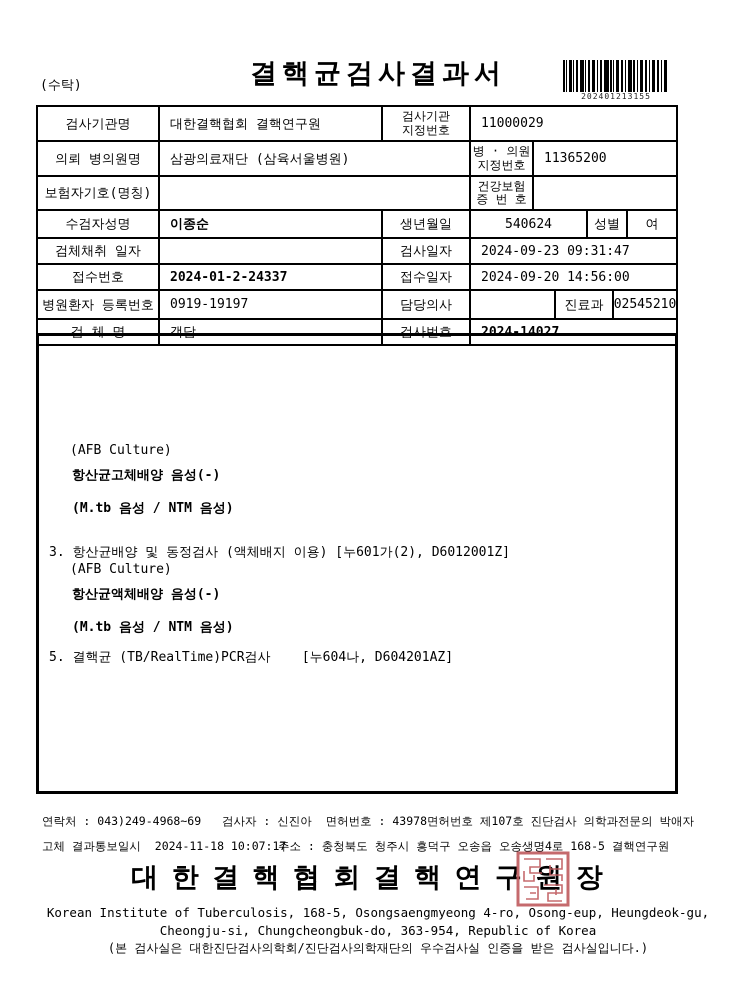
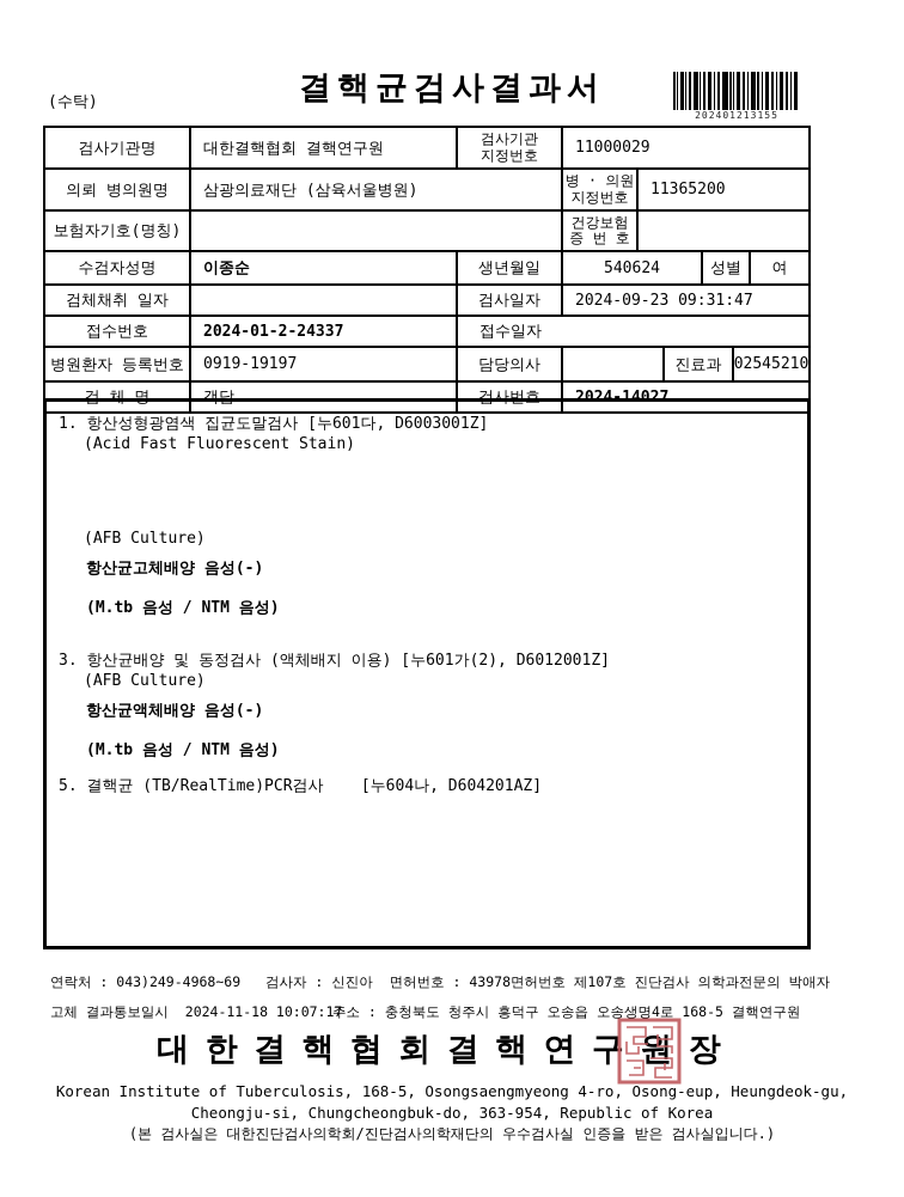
  (수탁)
  결핵균검사결과서
  202401213155
  검사기관명
  대한결핵협회 결핵연구원
  검사기관
  지정번호
  11000029
  의뢰 병의원명
  삼광의료재단 (삼육서울병원)
  병 · 의원
  지정번호
  11365200
  보험자기호(명칭)
  건강보험
  증 번 호
  수검자성명
  이종순
  생년월일
  540624
  성별
  여
  검체채취 일자
  검사일자
  2024-09-23 09:31:47
  접수번호
  2024-01-2-24337
  접수일자
- 2024-09-20 14:56:00
  병원환자 등록번호
  0919-19197
  담당의사
  진료과
  02545210
  검 체 명
  객담
  검사번호
  2024-14027
+ 1. 항산성형광염색 집균도말검사 [누601다, D6003001Z]
+ (Acid Fast Fluorescent Stain)
  (AFB Culture)
  항산균고체배양 음성(-)
  (M.tb 음성 / NTM 음성)
  3. 항산균배양 및 동정검사 (액체배지 이용) [누601가(2), D6012001Z]
  (AFB Culture)
  항산균액체배양 음성(-)
  (M.tb 음성 / NTM 음성)
  5. 결핵균 (TB/RealTime)PCR검사 [누604나, D604201AZ]
  연락처 : 043)249-4968~69
  검사자 : 신진아 면허번호 : 43978
  면허번호 제107호 진단검사 의학과전문의 박애자
  고체 결과통보일시 2024-11-18 10:07:17
  주소 : 충청북도 청주시 흥덕구 오송읍 오송생명4로 168-5 결핵연구원
  대 한 결 핵 협 회 결 핵 연 구 원 장
  Korean Institute of Tuberculosis, 168-5, Osongsaengmyeong 4-ro, Osong-eup, Heungdeok-gu,
  Cheongju-si, Chungcheongbuk-do, 363-954, Republic of Korea
  (본 검사실은 대한진단검사의학회/진단검사의학재단의 우수검사실 인증을 받은 검사실입니다.)
